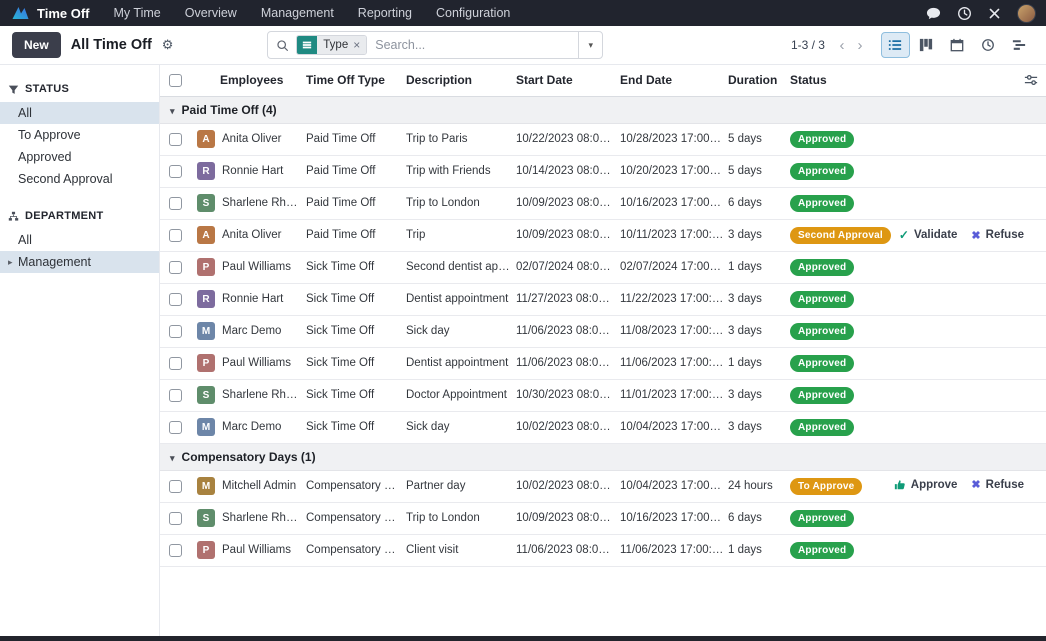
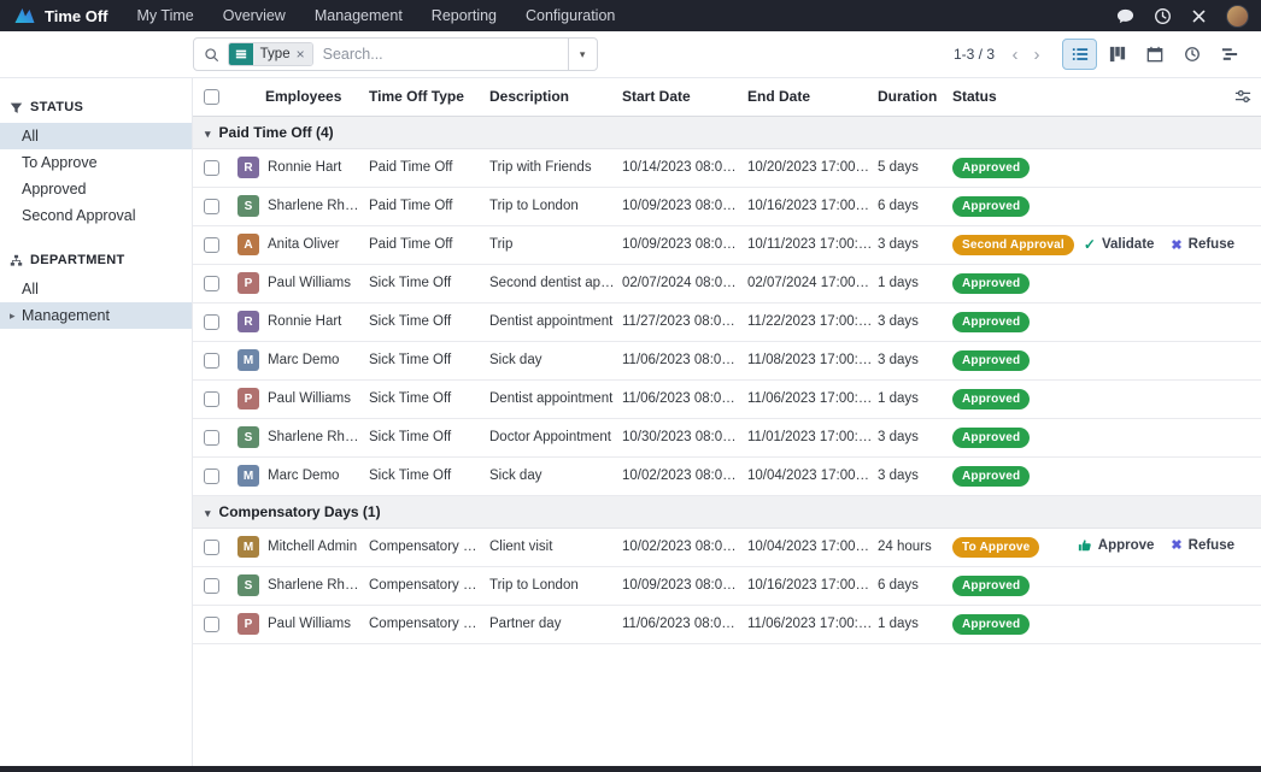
  Time Off
  My Time
  Overview
  Management
  Reporting
  Configuration
- New
- All Time Off
- ⚙
  Type
  ×
  Search...
  ▾
  1-3 / 3
  ‹
  ›
  STATUS
  All
  To Approve
  Approved
  Second Approval
  DEPARTMENT
  All
  ▸
  Management
  	Employees	Time Off Type	Description	Start Date	End Date	Duration	Status
  ▾ Paid Time Off (4)
- 	A Anita Oliver	Paid Time Off	Trip to Paris	10/22/2023 08:00:…	10/28/2023 17:00:…	5 days	Approved
  	R Ronnie Hart	Paid Time Off	Trip with Friends	10/14/2023 08:00:…	10/20/2023 17:00:…	5 days	Approved
  	S Sharlene Rhode	Paid Time Off	Trip to London	10/09/2023 08:00:…	10/16/2023 17:00:…	6 days	Approved
  	A Anita Oliver	Paid Time Off	Trip	10/09/2023 08:00:…	10/11/2023 17:00:…	3 days	Second Approval	✓ Validate ✖ Refuse
  	P Paul Williams	Sick Time Off	Second dentist app…	02/07/2024 08:00:…	02/07/2024 17:00:…	1 days	Approved
  	R Ronnie Hart	Sick Time Off	Dentist appointment	11/27/2023 08:00:…	11/22/2023 17:00:…	3 days	Approved
  	M Marc Demo	Sick Time Off	Sick day	11/06/2023 08:00:…	11/08/2023 17:00:…	3 days	Approved
  	P Paul Williams	Sick Time Off	Dentist appointment	11/06/2023 08:00:…	11/06/2023 17:00:…	1 days	Approved
  	S Sharlene Rhode	Sick Time Off	Doctor Appointment	10/30/2023 08:00:…	11/01/2023 17:00:…	3 days	Approved
  	M Marc Demo	Sick Time Off	Sick day	10/02/2023 08:00:…	10/04/2023 17:00:…	3 days	Approved
  ▾ Compensatory Days (1)
- 	M Mitchell Admin	Compensatory Day	Partner day	10/02/2023 08:00:…	10/04/2023 17:00:…	24 hours	To Approve	Approve ✖ Refuse
+ 	M Mitchell Admin	Compensatory Day	Client visit	10/02/2023 08:00:…	10/04/2023 17:00:…	24 hours	To Approve	Approve ✖ Refuse
  	S Sharlene Rhode	Compensatory Day	Trip to London	10/09/2023 08:00:…	10/16/2023 17:00:…	6 days	Approved
- 	P Paul Williams	Compensatory Day	Client visit	11/06/2023 08:00:…	11/06/2023 17:00:…	1 days	Approved
+ 	P Paul Williams	Compensatory Day	Partner day	11/06/2023 08:00:…	11/06/2023 17:00:…	1 days	Approved
